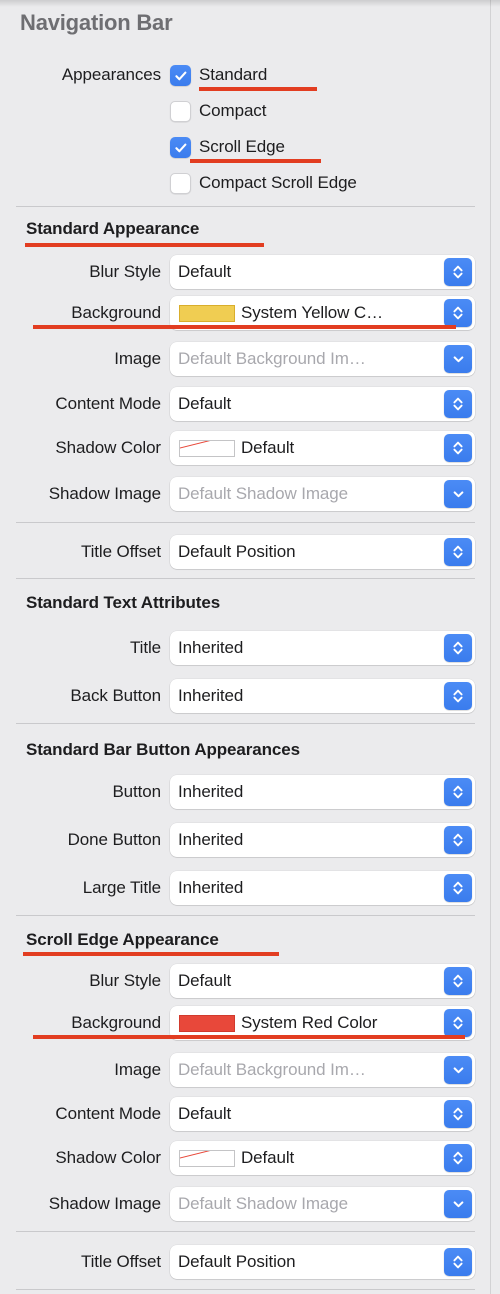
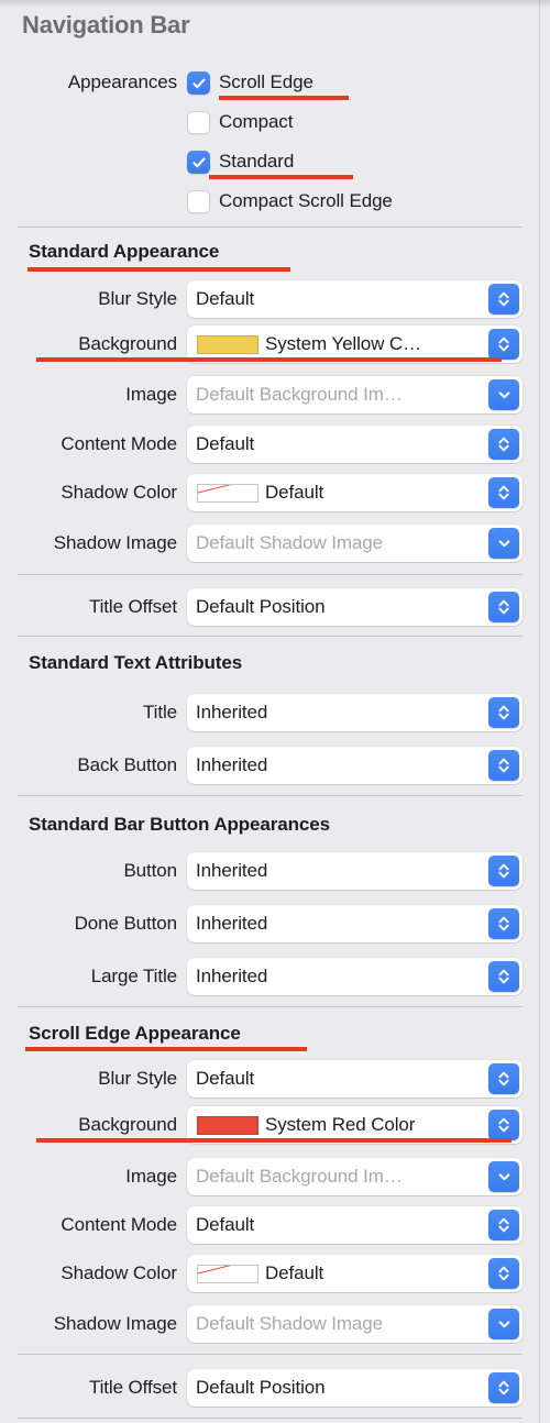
  Navigation Bar
  Appearances
- Standard
+ Scroll Edge
  Compact
- Scroll Edge
+ Standard
  Compact Scroll Edge
  Standard Appearance
  Blur Style
  Default
  Background
  System Yellow C…
  Image
  Default Background Im…
  Content Mode
  Default
  Shadow Color
  Default
  Shadow Image
  Default Shadow Image
  Title Offset
  Default Position
  Standard Text Attributes
  Title
  Inherited
  Back Button
  Inherited
  Standard Bar Button Appearances
  Button
  Inherited
  Done Button
  Inherited
  Large Title
  Inherited
  Scroll Edge Appearance
  Blur Style
  Default
  Background
  System Red Color
  Image
  Default Background Im…
  Content Mode
  Default
  Shadow Color
  Default
  Shadow Image
  Default Shadow Image
  Title Offset
  Default Position
